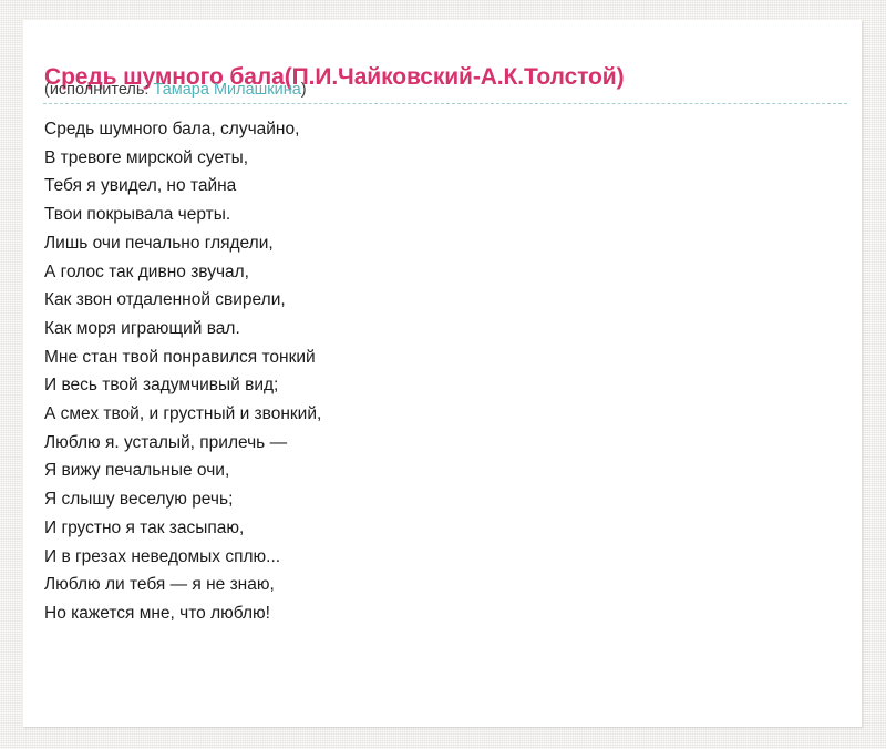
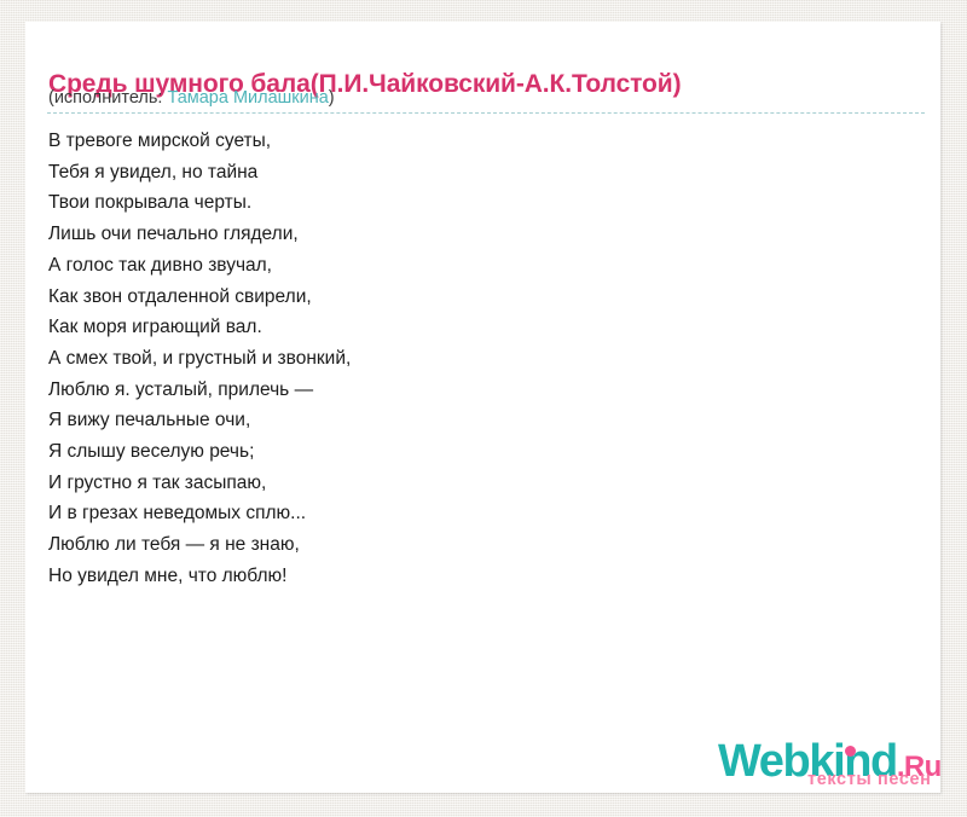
  Средь шумного бала(П.И.Чайковский-А.К.Толстой)
  (исполнитель: Тамара Милашкина)
- Средь шумного бала, случайно,
  В тревоге мирской суеты,
  Тебя я увидел, но тайна
  Твои покрывала черты.
  Лишь очи печально глядели,
  А голос так дивно звучал,
  Как звон отдаленной свирели,
  Как моря играющий вал.
- Мне стан твой понравился тонкий
- И весь твой задумчивый вид;
  А смех твой, и грустный и звонкий,
  Люблю я. усталый, прилечь —
  Я вижу печальные очи,
  Я слышу веселую речь;
  И грустно я так засыпаю,
  И в грезах неведомых сплю...
  Люблю ли тебя — я не знаю,
- Но кажется мне, что люблю!
+ Но увидел мне, что люблю!
+ Webkind.Ru
+ тексты песен
